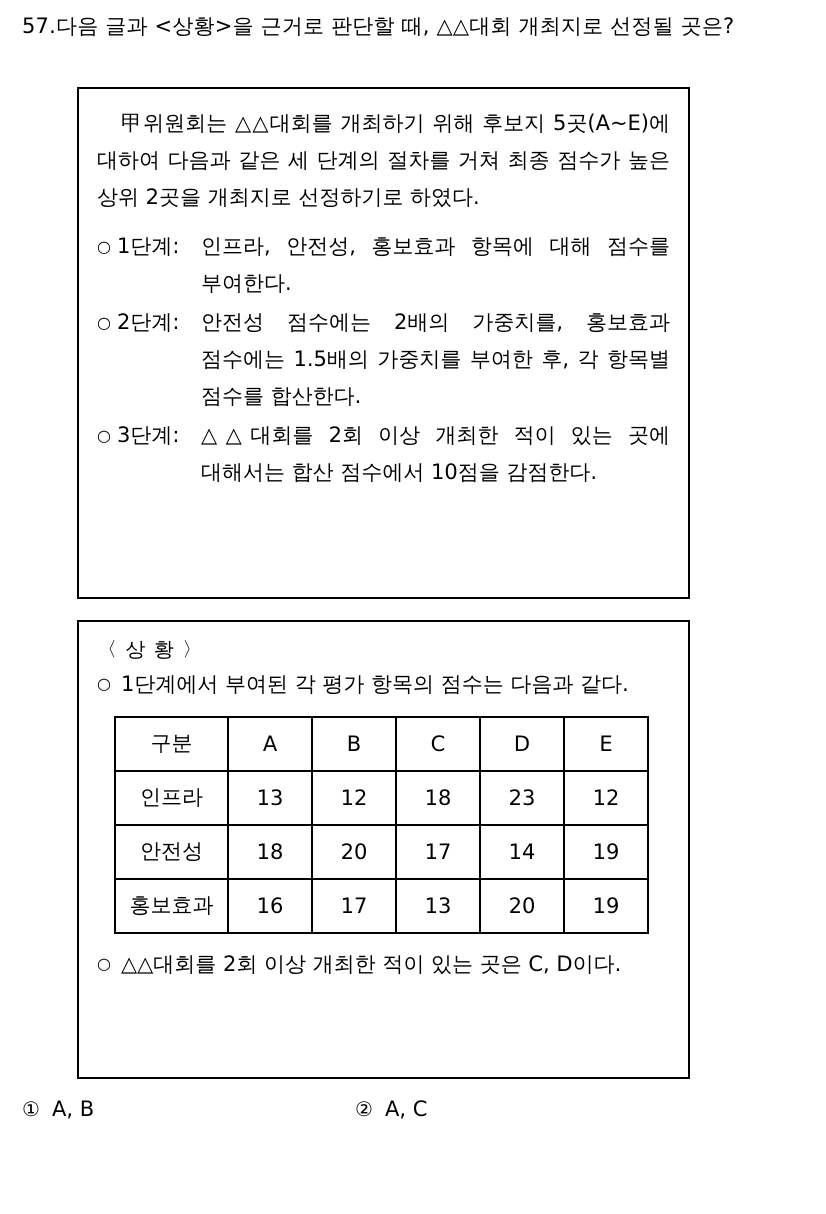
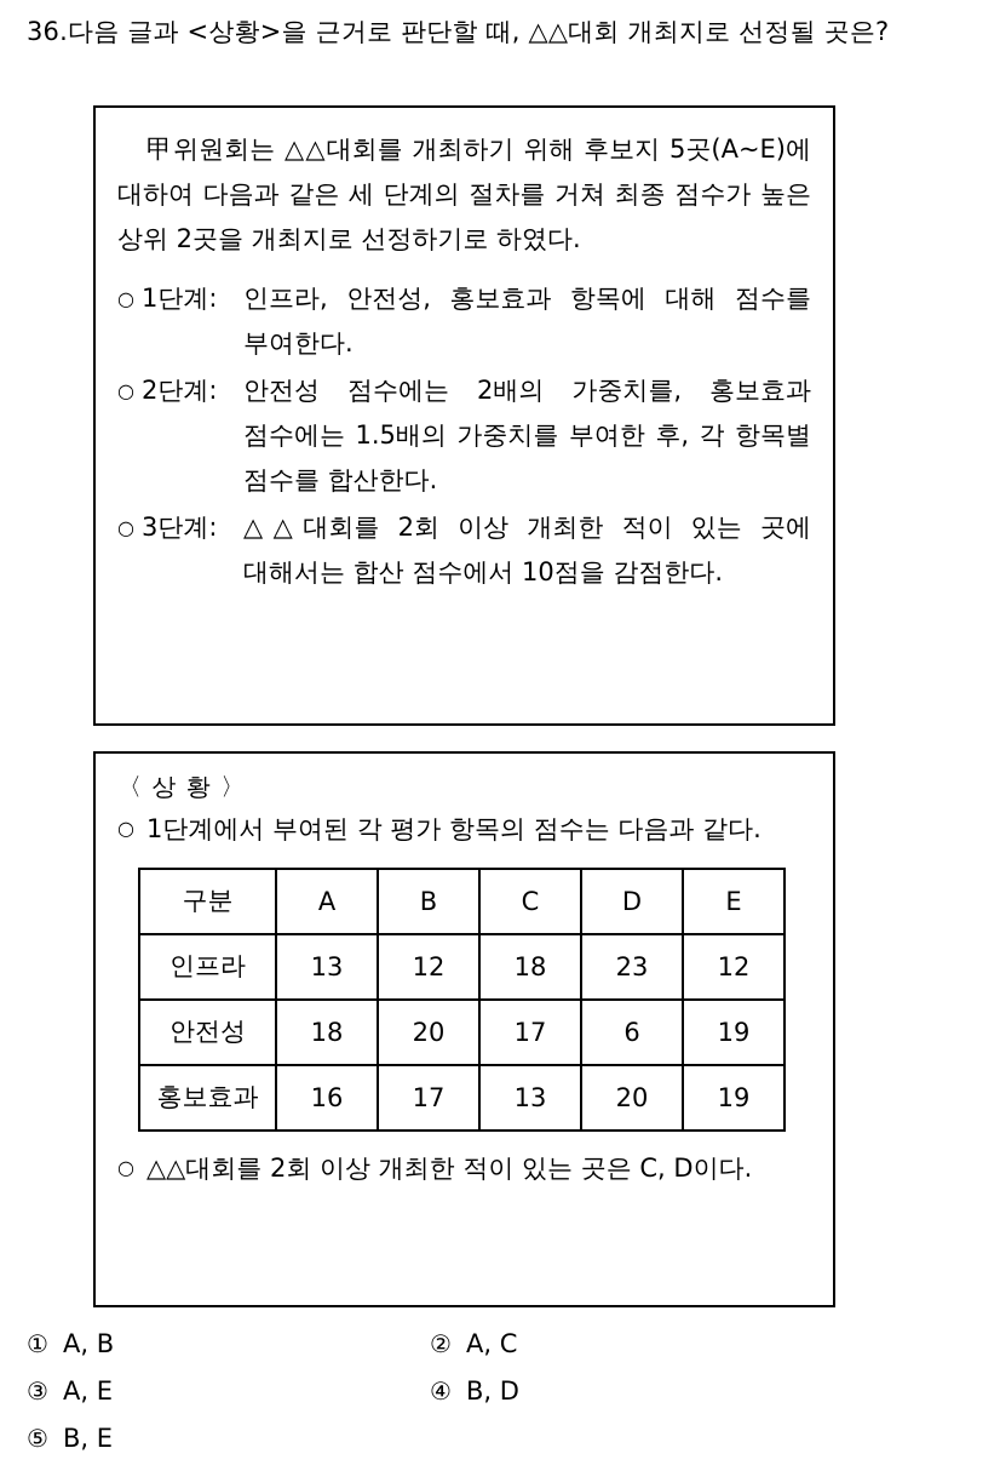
- 57.
+ 36.
  다음 글과 <상황>을 근거로 판단할 때, △△대회 개최지로 선정될 곳은?
  甲위원회는 △△대회를 개최하기 위해 후보지 5곳(A~E)에 대하여 다음과 같은 세 단계의 절차를 거쳐 최종 점수가 높은 상위 2곳을 개최지로 선정하기로 하였다.
  ○
  1단계:
  인프라, 안전성, 홍보효과 항목에 대해 점수를 부여한다.
  ○
  2단계:
  안전성 점수에는 2배의 가중치를, 홍보효과 점수에는 1.5배의 가중치를 부여한 후, 각 항목별 점수를 합산한다.
  ○
  3단계:
  △△대회를 2회 이상 개최한 적이 있는 곳에 대해서는 합산 점수에서 10점을 감점한다.
  〈 상 황 〉
  ○
  1단계에서 부여된 각 평가 항목의 점수는 다음과 같다.
  구분	A	B	C	D	E
  인프라	13	12	18	23	12
- 안전성	18	20	17	14	19
+ 안전성	18	20	17	6	19
  홍보효과	16	17	13	20	19
  ○
  △△대회를 2회 이상 개최한 적이 있는 곳은 C, D이다.
  ①
  A, B
  ②
  A, C
+ ③
+ A, E
+ ④
+ B, D
+ ⑤
+ B, E
